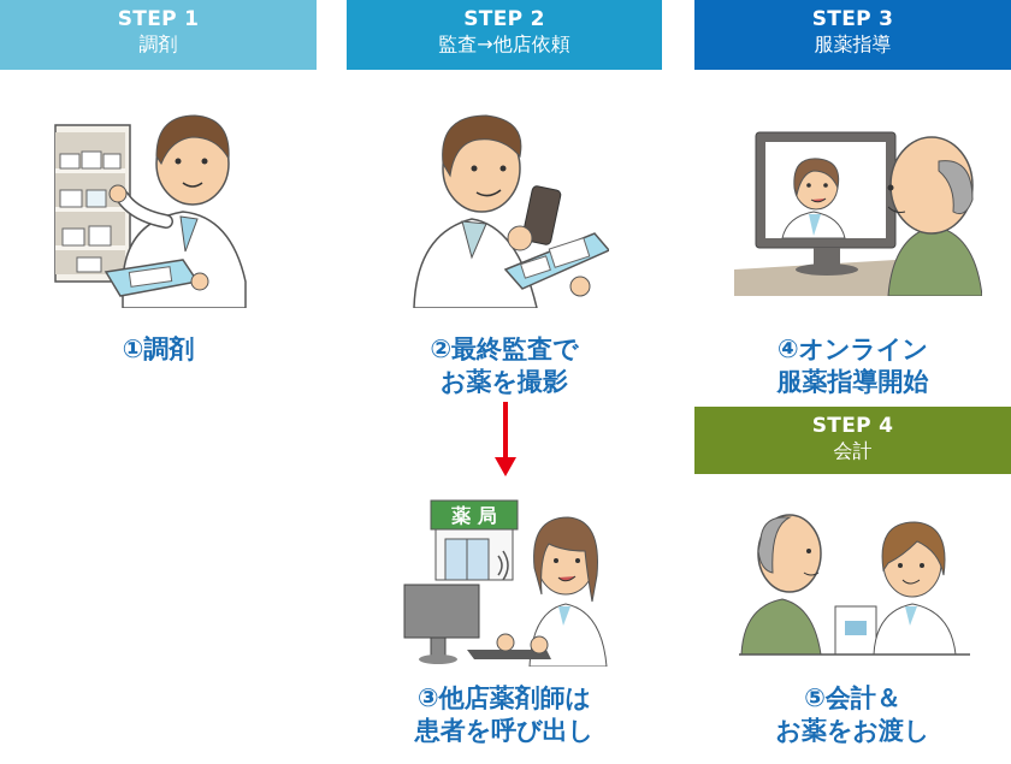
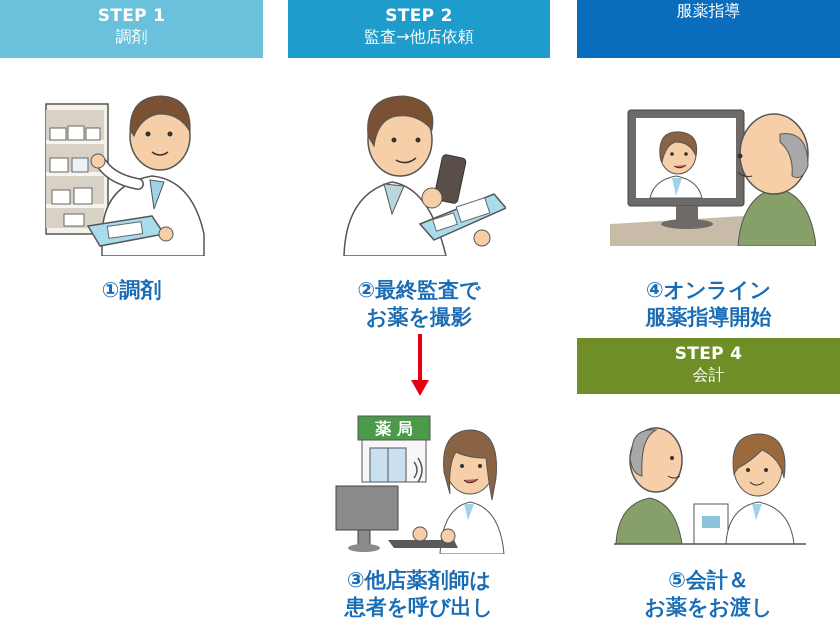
  STEP 1
  調剤
  STEP 2
  監査→他店依頼
- STEP 3
  服薬指導
  STEP 4
  会計
  ①調剤
  ②最終監査で
  お薬を撮影
  ④オンライン
  服薬指導開始
  薬 局
  ③他店薬剤師は
  患者を呼び出し
  ⑤会計＆
  お薬をお渡し
